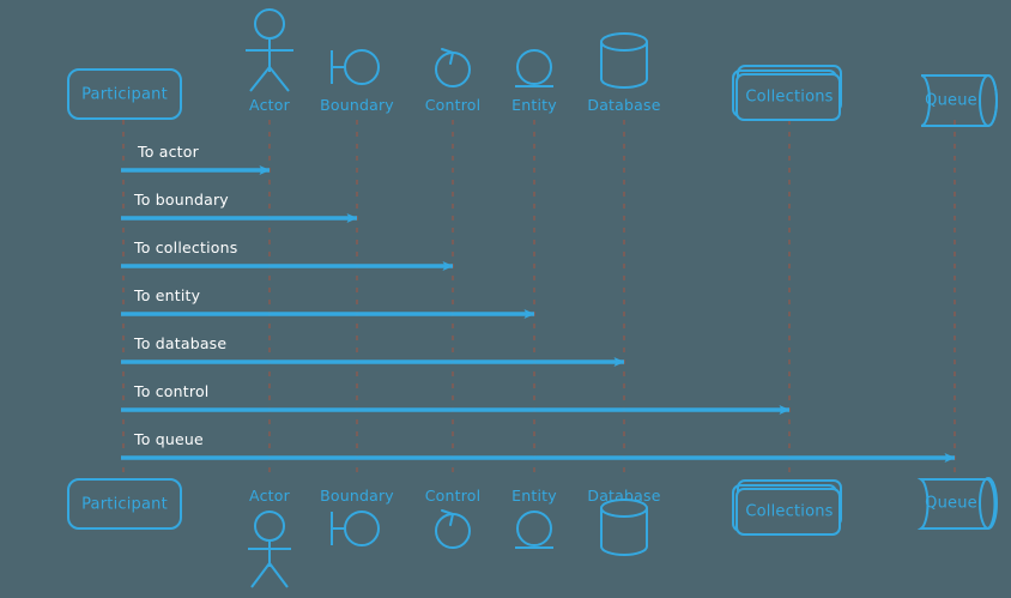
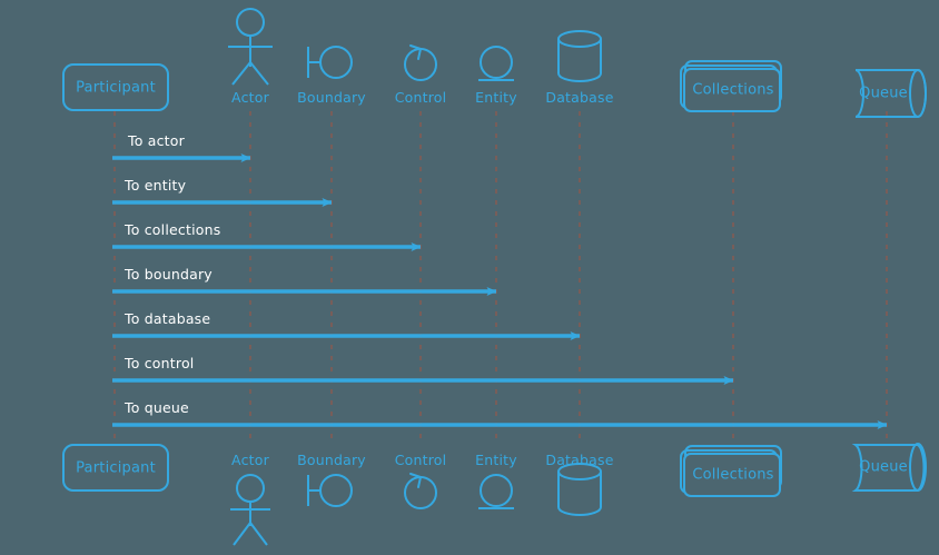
  Participant
  Collections
  Queue
  Participant
  Collections
  Queue
  Actor
  Boundary
  Control
  Entity
  Database
  Actor
  Boundary
  Control
  Entity
  Database
  To actor
- To boundary
+ To entity
  To collections
- To entity
+ To boundary
  To database
  To control
  To queue
